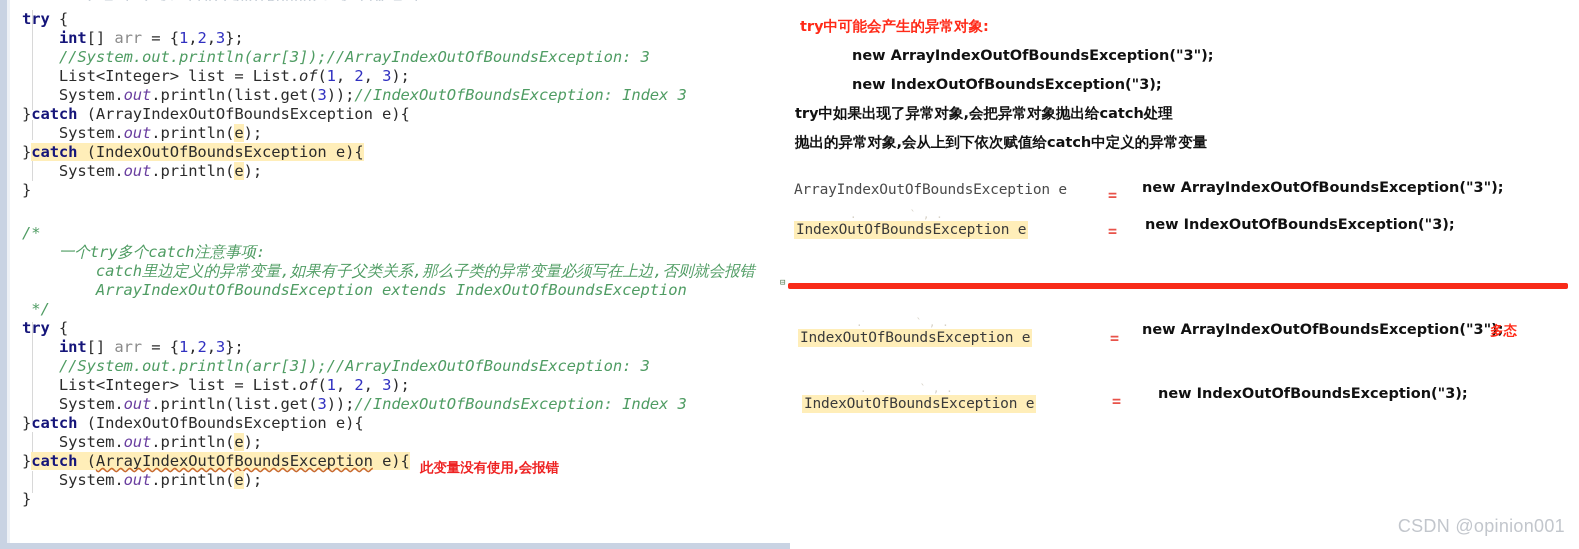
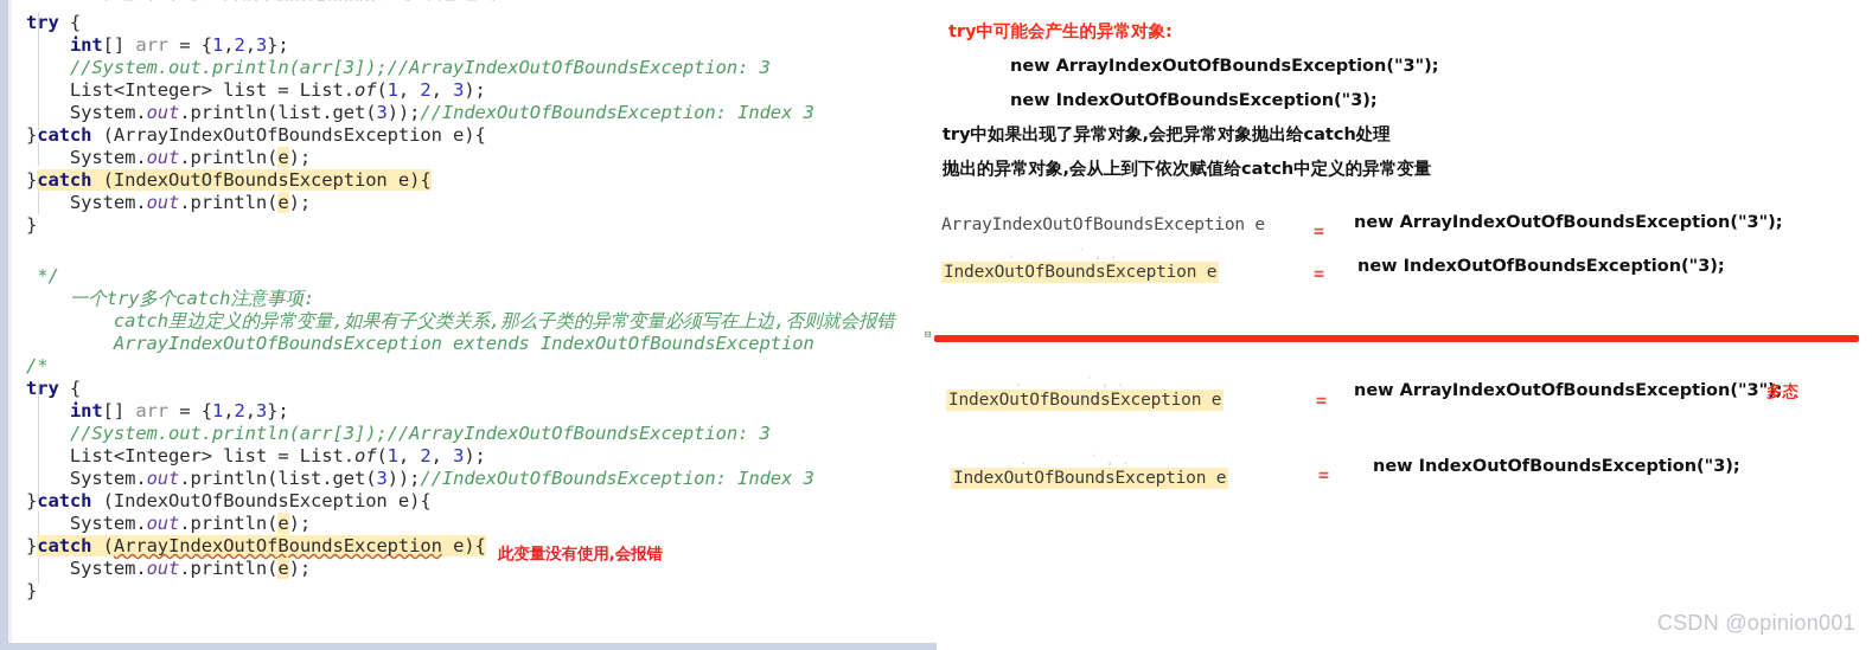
  try {
  int[] arr = {1,2,3};
  //System.out.println(arr[3]);//ArrayIndexOutOfBoundsException: 3
  List<Integer> list = List.of(1, 2, 3);
  System.out.println(list.get(3));//IndexOutOfBoundsException: Index 3
  }catch (ArrayIndexOutOfBoundsException e){
  System.out.println(e);
  }catch (IndexOutOfBoundsException e){
  System.out.println(e);
  }
- /*
+ */
  一个try多个catch注意事项:
  catch里边定义的异常变量,如果有子父类关系,那么子类的异常变量必须写在上边,否则就会报错
  ArrayIndexOutOfBoundsException extends IndexOutOfBoundsException
- */
+ /*
  try {
  int[] arr = {1,2,3};
  //System.out.println(arr[3]);//ArrayIndexOutOfBoundsException: 3
  List<Integer> list = List.of(1, 2, 3);
  System.out.println(list.get(3));//IndexOutOfBoundsException: Index 3
  }catch (IndexOutOfBoundsException e){
  System.out.println(e);
  }catch (ArrayIndexOutOfBoundsException e){
  System.out.println(e);
  }
  此变量没有使用,会报错
  try中可能会产生的异常对象:
  new ArrayIndexOutOfBoundsException("3");
  new IndexOutOfBoundsException("3);
  try中如果出现了异常对象,会把异常对象抛出给catch处理
  抛出的异常对象,会从上到下依次赋值给catch中定义的异常变量
  ArrayIndexOutOfBoundsException e
  =
  new ArrayIndexOutOfBoundsException("3");
  . ` , .
  IndexOutOfBoundsException e
  =
  new IndexOutOfBoundsException("3);
  ⊟
  . ` , .
  IndexOutOfBoundsException e
  =
  new ArrayIndexOutOfBoundsException("3");
  多态
  . ` , .
  IndexOutOfBoundsException e
  =
  new IndexOutOfBoundsException("3);
  CSDN @opinion001
